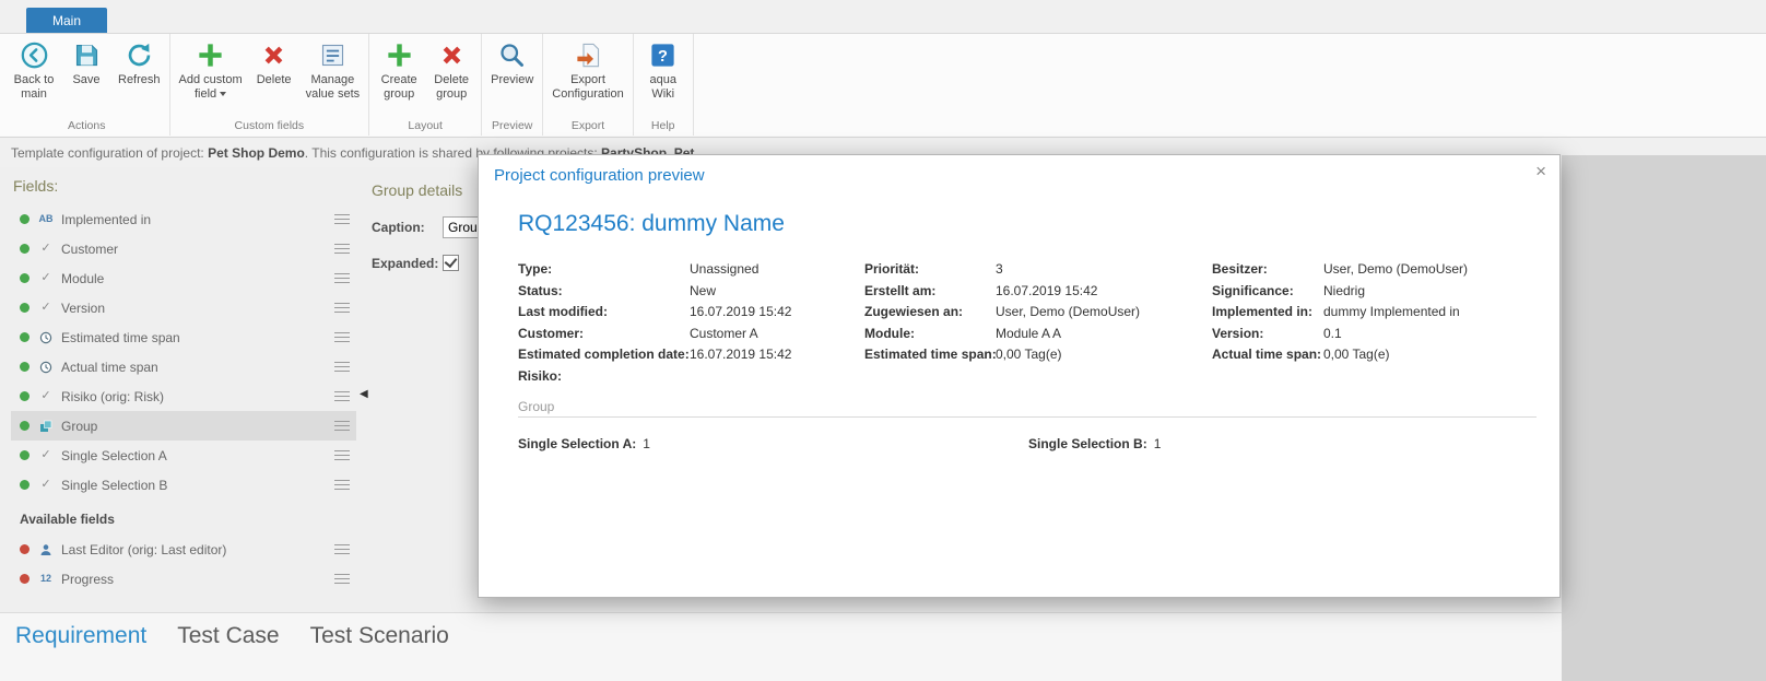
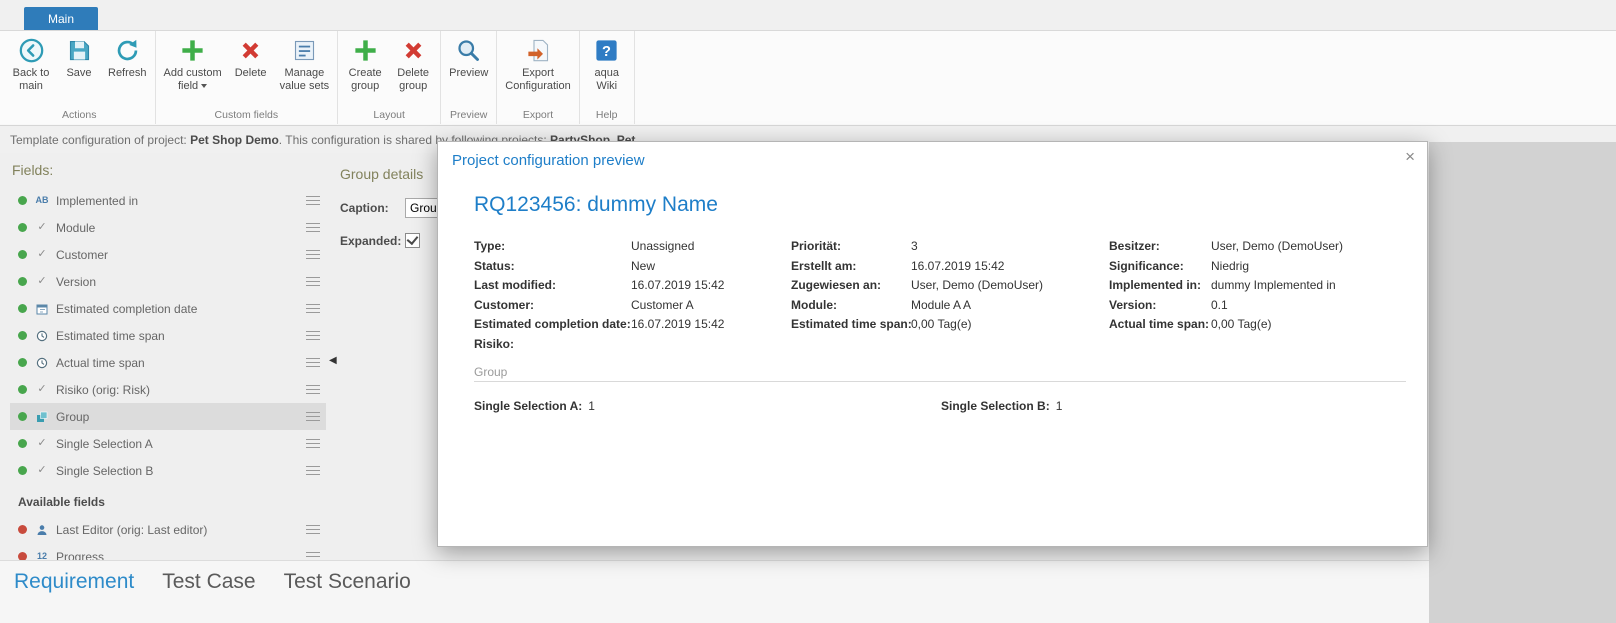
  Main
  Back to
  main
  Save
  Refresh
  Actions
  Add custom
  field
  Delete
  Manage
  value sets
  Custom fields
  Create
  group
  Delete
  group
  Layout
  Preview
  Preview
  Export
  Configuration
  Export
  ?
  aqua
  Wiki
  Help
  Template configuration of project:
  Pet Shop Demo
  . This configuration is shared by following projects:
  PartyShop, Pet
  Fields:
  AB
  Implemented in
  ✓
- Customer
+ Module
  ✓
- Module
+ Customer
  ✓
  Version
+ Estimated completion date
  Estimated time span
  Actual time span
  ✓
  Risiko (orig: Risk)
  Group
  ✓
  Single Selection A
  ✓
  Single Selection B
  Available fields
  Last Editor (orig: Last editor)
  12
  Progress
  ◀
  Group details
  Caption:
  Grou
  Expanded:
  Requirement
  Test Case
  Test Scenario
  Project configuration preview
  ×
  RQ123456: dummy Name
  Type:
  Unassigned
  Priorität:
  3
  Besitzer:
  User, Demo (DemoUser)
  Status:
  New
  Erstellt am:
  16.07.2019 15:42
  Significance:
  Niedrig
  Last modified:
  16.07.2019 15:42
  Zugewiesen an:
  User, Demo (DemoUser)
  Implemented in:
  dummy Implemented in
  Customer:
  Customer A
  Module:
  Module A A
  Version:
  0.1
  Estimated completion date:
  16.07.2019 15:42
  Estimated time span:
  0,00 Tag(e)
  Actual time span:
  0,00 Tag(e)
  Risiko:
  Group
  Single Selection A:
  1
  Single Selection B:
  1
